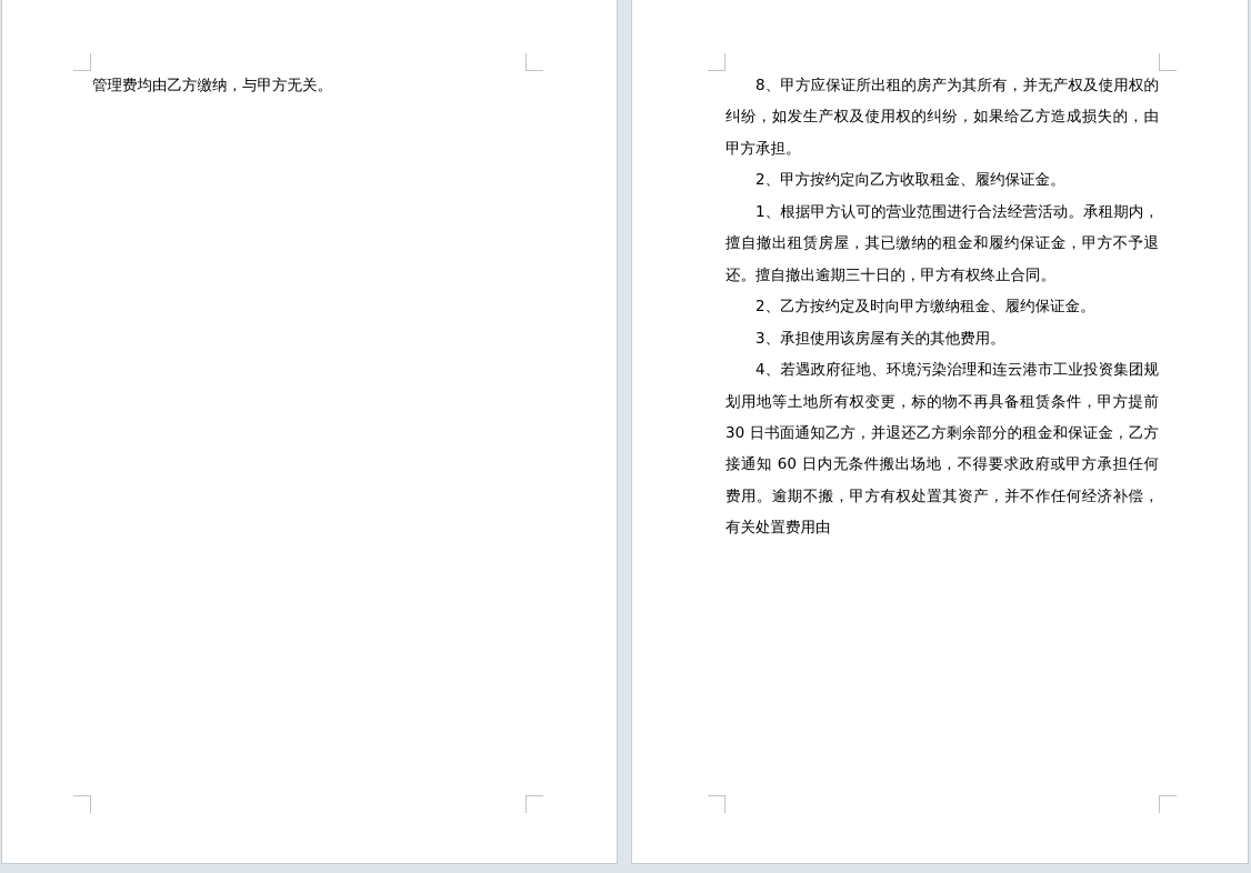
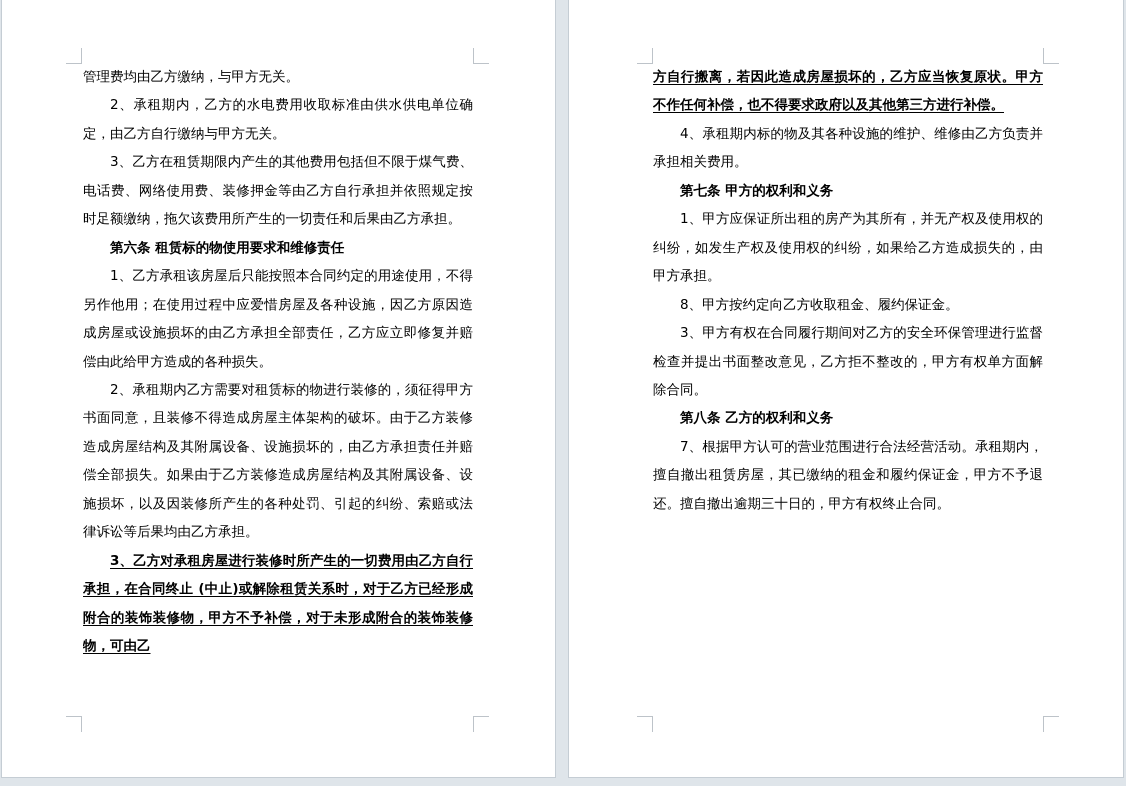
  管理费均由乙方缴纳，与甲方无关。
+ 2、承租期内，乙方的水电费用收取标准由供水供电单位确定，由乙方自行缴纳与甲方无关。
+ 3、乙方在租赁期限内产生的其他费用包括但不限于煤气费、电话费、网络使用费、装修押金等由乙方自行承担并依照规定按时足额缴纳，拖欠该费用所产生的一切责任和后果由乙方承担。
+ 第六条 租赁标的物使用要求和维修责任
+ 1、乙方承租该房屋后只能按照本合同约定的用途使用，不得另作他用；在使用过程中应爱惜房屋及各种设施，因乙方原因造成房屋或设施损坏的由乙方承担全部责任，乙方应立即修复并赔偿由此给甲方造成的各种损失。
+ 2、承租期内乙方需要对租赁标的物进行装修的，须征得甲方书面同意，且装修不得造成房屋主体架构的破坏。由于乙方装修造成房屋结构及其附属设备、设施损坏的，由乙方承担责任并赔偿全部损失。如果由于乙方装修造成房屋结构及其附属设备、设施损坏，以及因装修所产生的各种处罚、引起的纠纷、索赔或法律诉讼等后果均由乙方承担。
+ 3、乙方对承租房屋进行装修时所产生的一切费用由乙方自行承担，在合同终止 (中止)或解除租赁关系时，对于乙方已经形成附合的装饰装修物，甲方不予补偿，对于未形成附合的装饰装修物，可由乙
+ 方自行搬离，若因此造成房屋损坏的，乙方应当恢复原状。甲方不作任何补偿，也不得要求政府以及其他第三方进行补偿。
+ 4、承租期内标的物及其各种设施的维护、维修由乙方负责并承担相关费用。
+ 第七条 甲方的权利和义务
- 8、甲方应保证所出租的房产为其所有，并无产权及使用权的纠纷，如发生产权及使用权的纠纷，如果给乙方造成损失的，由甲方承担。
+ 1、甲方应保证所出租的房产为其所有，并无产权及使用权的纠纷，如发生产权及使用权的纠纷，如果给乙方造成损失的，由甲方承担。
- 2、甲方按约定向乙方收取租金、履约保证金。
+ 8、甲方按约定向乙方收取租金、履约保证金。
+ 3、甲方有权在合同履行期间对乙方的安全环保管理进行监督检查并提出书面整改意见，乙方拒不整改的，甲方有权单方面解除合同。
+ 第八条 乙方的权利和义务
- 1、根据甲方认可的营业范围进行合法经营活动。承租期内，擅自撤出租赁房屋，其已缴纳的租金和履约保证金，甲方不予退还。擅自撤出逾期三十日的，甲方有权终止合同。
+ 7、根据甲方认可的营业范围进行合法经营活动。承租期内，擅自撤出租赁房屋，其已缴纳的租金和履约保证金，甲方不予退还。擅自撤出逾期三十日的，甲方有权终止合同。
- 2、乙方按约定及时向甲方缴纳租金、履约保证金。
- 3、承担使用该房屋有关的其他费用。
- 4、若遇政府征地、环境污染治理和连云港市工业投资集团规划用地等土地所有权变更，标的物不再具备租赁条件，甲方提前 30 日书面通知乙方，并退还乙方剩余部分的租金和保证金，乙方接通知 60 日内无条件搬出场地，不得要求政府或甲方承担任何费用。逾期不搬，甲方有权处置其资产，并不作任何经济补偿，有关处置费用由
